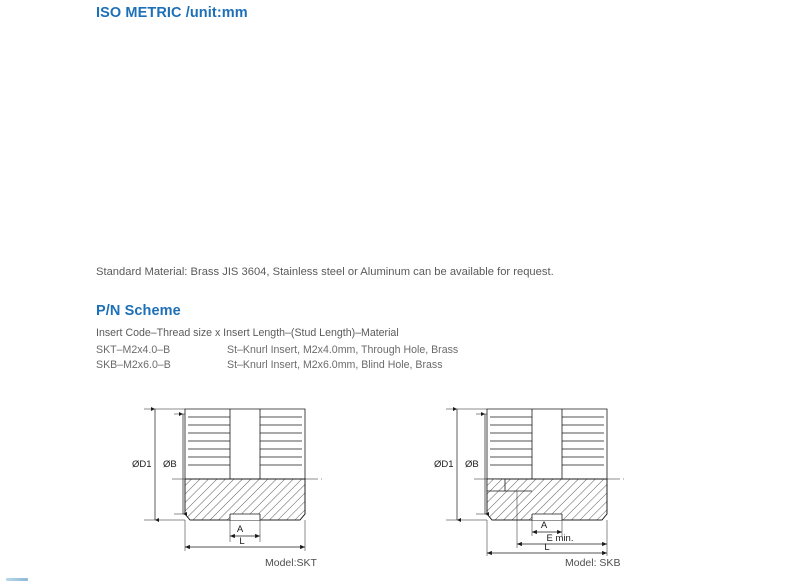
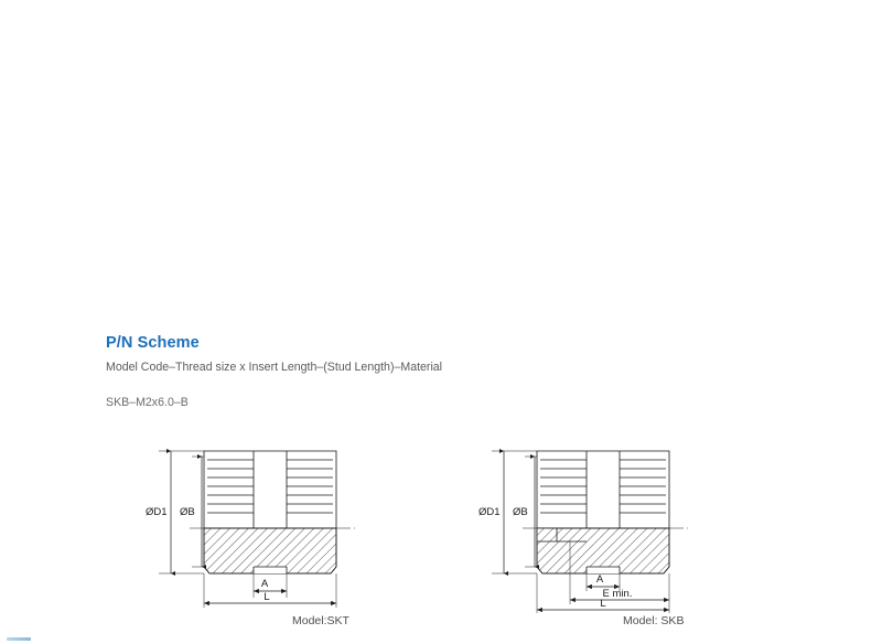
- ISO METRIC /unit:mm
- Standard Material: Brass JIS 3604, Stainless steel or Aluminum can be available for request.
  P/N Scheme
- Insert Code–Thread size x Insert Length–(Stud Length)–Material
+ Model Code–Thread size x Insert Length–(Stud Length)–Material
- SKT–M2x4.0–B
- St–Knurl Insert, M2x4.0mm, Through Hole, Brass
  SKB–M2x6.0–B
- St–Knurl Insert, M2x6.0mm, Blind Hole, Brass
  ØD1
  ØB
  A
  L
  ØD1
  ØB
  A
  E min.
  L
  Model:SKT
  Model: SKB
